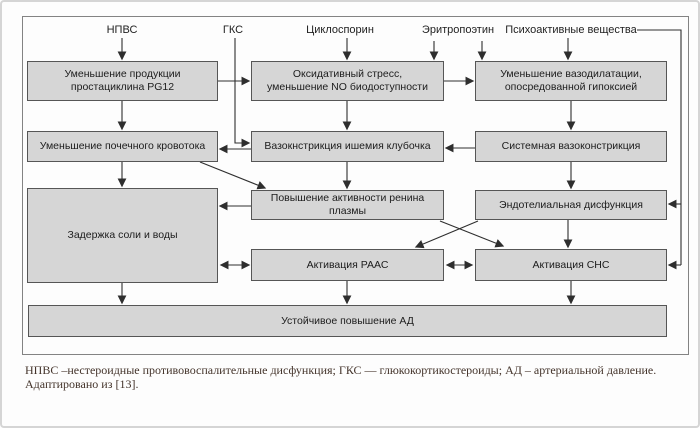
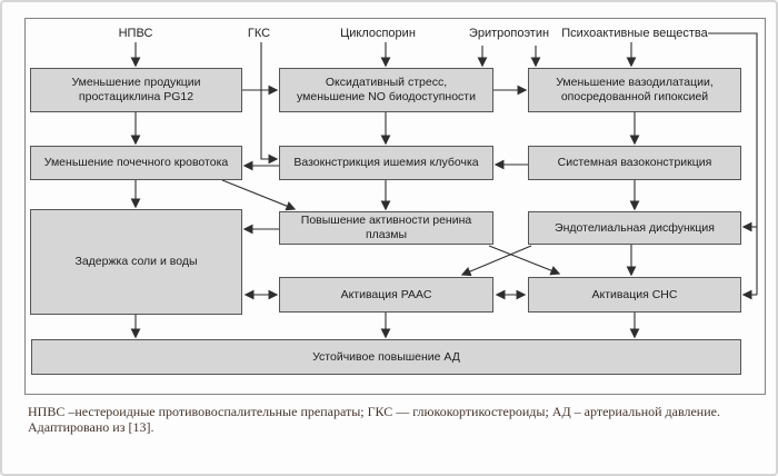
  НПВС
  ГКС
  Циклоспорин
  Эритропоэтин
  Психоактивные вещества
  Уменьшение продукции
  простациклина PG12
  Оксидативный стресс,
  уменьшение NO биодоступности
  Уменьшение вазодилатации,
  опосредованной гипоксией
  Уменьшение почечного кровотока
  Вазокнстрикция ишемия клубочка
  Системная вазоконстрикция
  Задержка соли и воды
  Повышение активности ренина плазмы
  Эндотелиальная дисфункция
  Активация РААС
  Активация СНС
  Устойчивое повышение АД
- НПВС –нестероидные противовоспалительные дисфункция; ГКС — глюкокортикостероиды; АД – артериальной давление.
+ НПВС –нестероидные противовоспалительные препараты; ГКС — глюкокортикостероиды; АД – артериальной давление.
  Адаптировано из [13].
